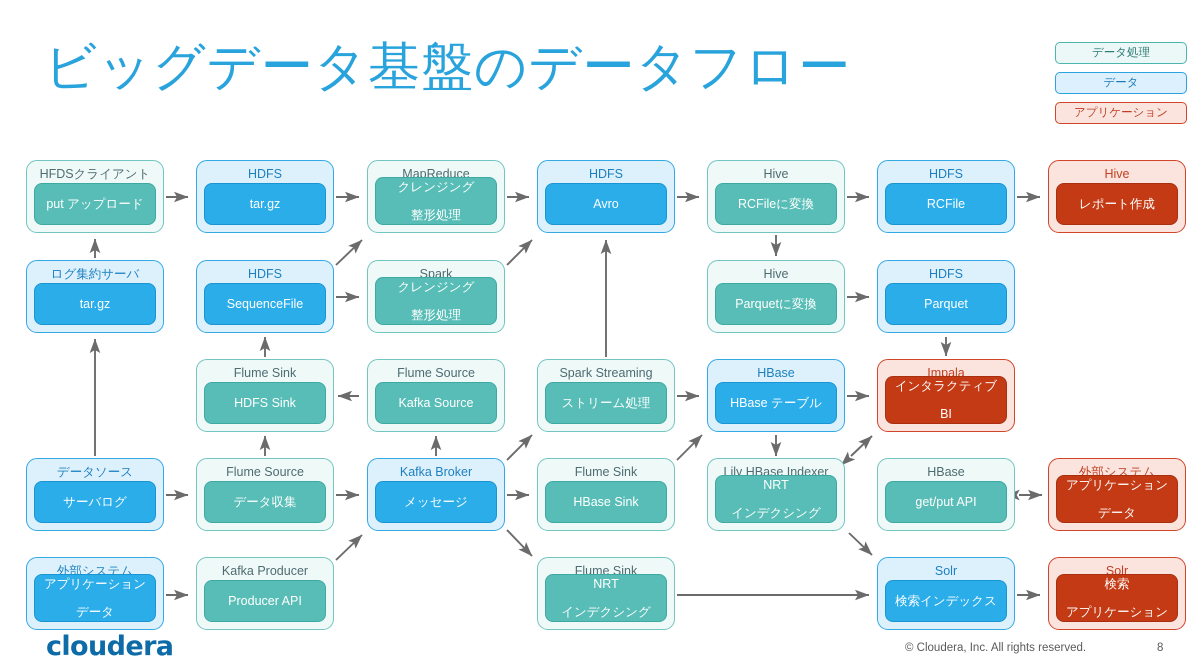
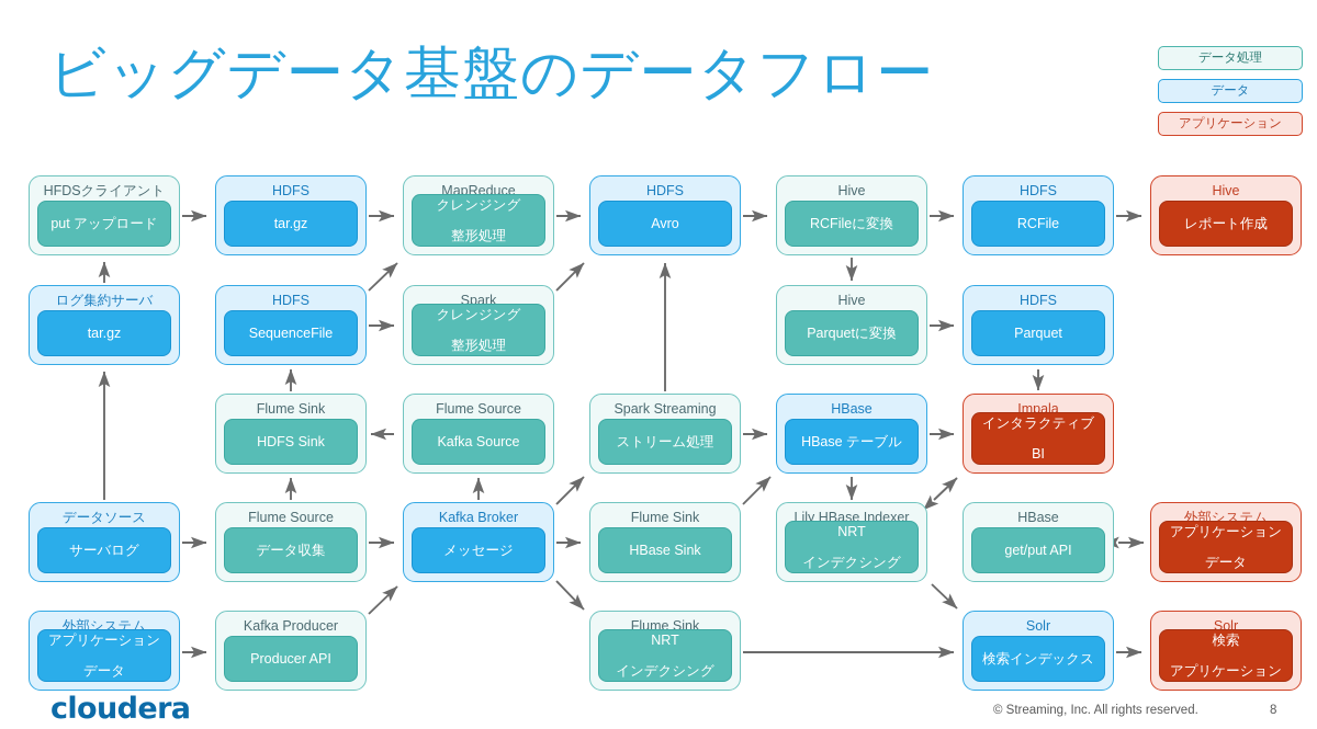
  ビッグデータ基盤のデータフロー
  データ処理
  データ
  アプリケーション
  HFDSクライアント
  put アップロード
  HDFS
  tar.gz
  MapReduce
  クレンジング
  整形処理
  HDFS
  Avro
  Hive
  RCFileに変換
  HDFS
  RCFile
  Hive
  レポート作成
  ログ集約サーバ
  tar.gz
  HDFS
  SequenceFile
  Spark
  クレンジング
  整形処理
  Hive
  Parquetに変換
  HDFS
  Parquet
  Flume Sink
  HDFS Sink
  Flume Source
  Kafka Source
  Spark Streaming
  ストリーム処理
  HBase
  HBase テーブル
  Impala
  インタラクティブ
  BI
  データソース
  サーバログ
  Flume Source
  データ収集
  Kafka Broker
  メッセージ
  Flume Sink
  HBase Sink
  Lily HBase Indexer
  NRT
  インデクシング
  HBase
  get/put API
  外部システム
  アプリケーション
  データ
  外部システム
  アプリケーション
  データ
  Kafka Producer
  Producer API
  Flume Sink
  NRT
  インデクシング
  Solr
  検索インデックス
  Solr
  検索
  アプリケーション
  cloudera
- © Cloudera, Inc. All rights reserved.
+ © Streaming, Inc. All rights reserved.
  8
